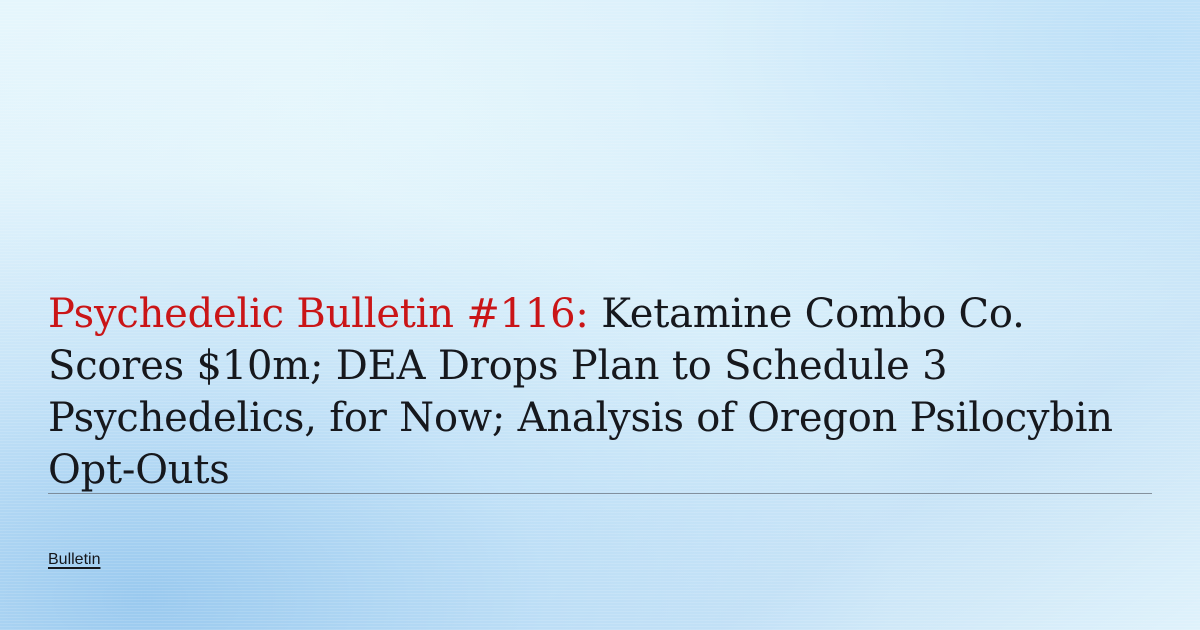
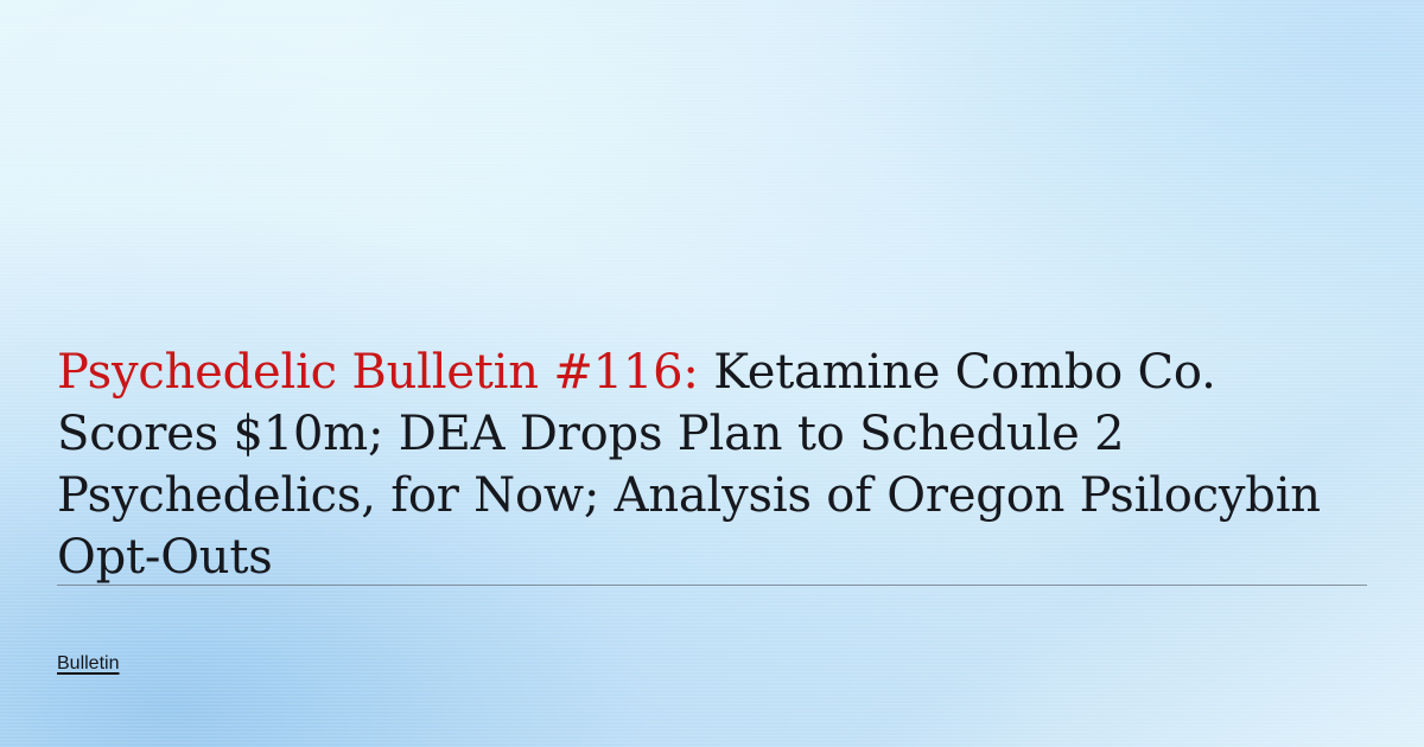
- Psychedelic Bulletin #116: Ketamine Combo Co. Scores $10m; DEA Drops Plan to Schedule 3 Psychedelics, for Now; Analysis of Oregon Psilocybin Opt-Outs
+ Psychedelic Bulletin #116: Ketamine Combo Co. Scores $10m; DEA Drops Plan to Schedule 2 Psychedelics, for Now; Analysis of Oregon Psilocybin Opt-Outs
  Bulletin
